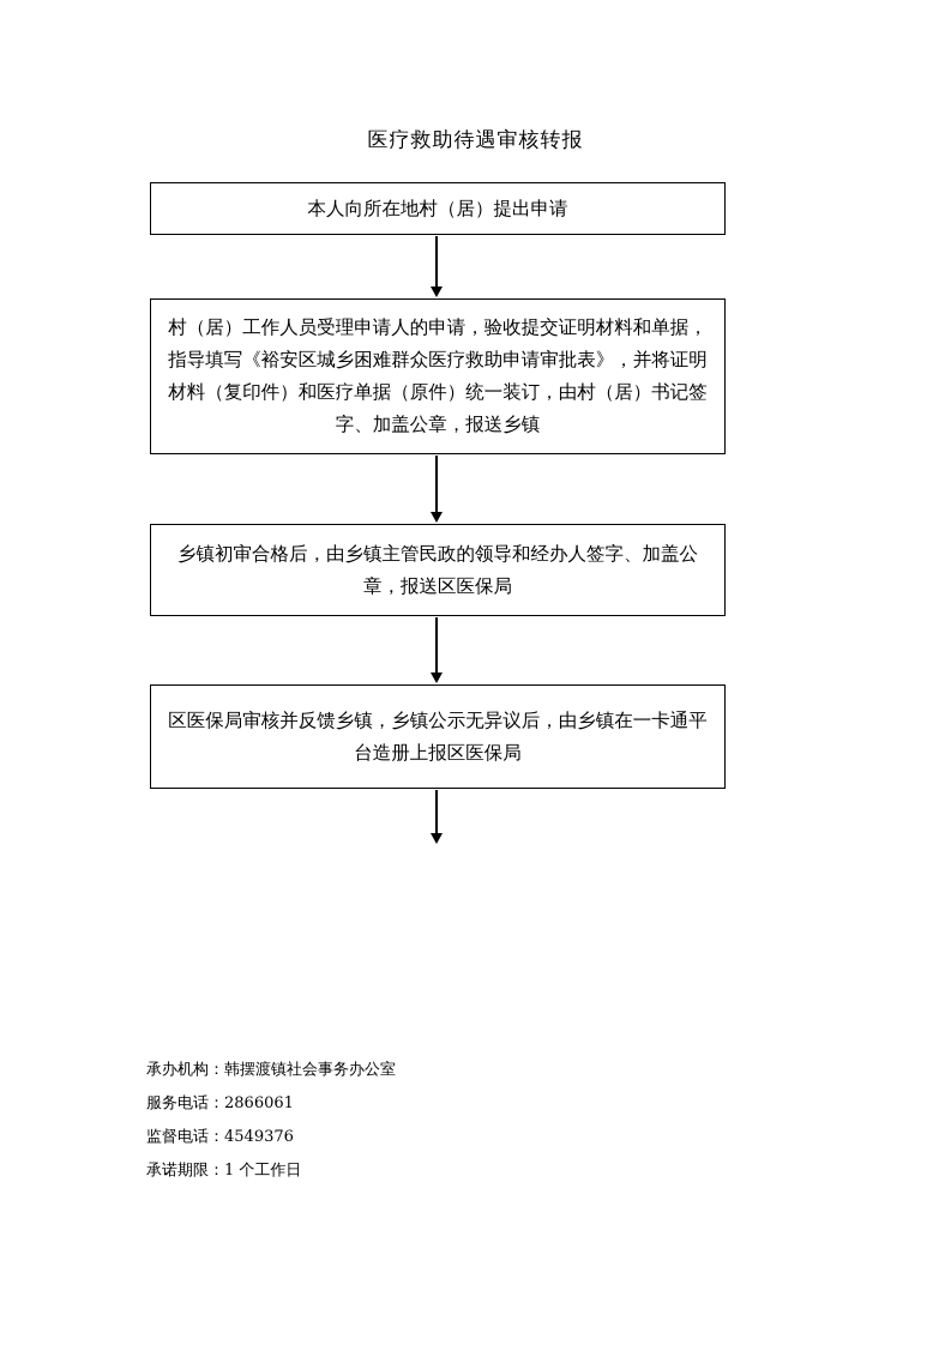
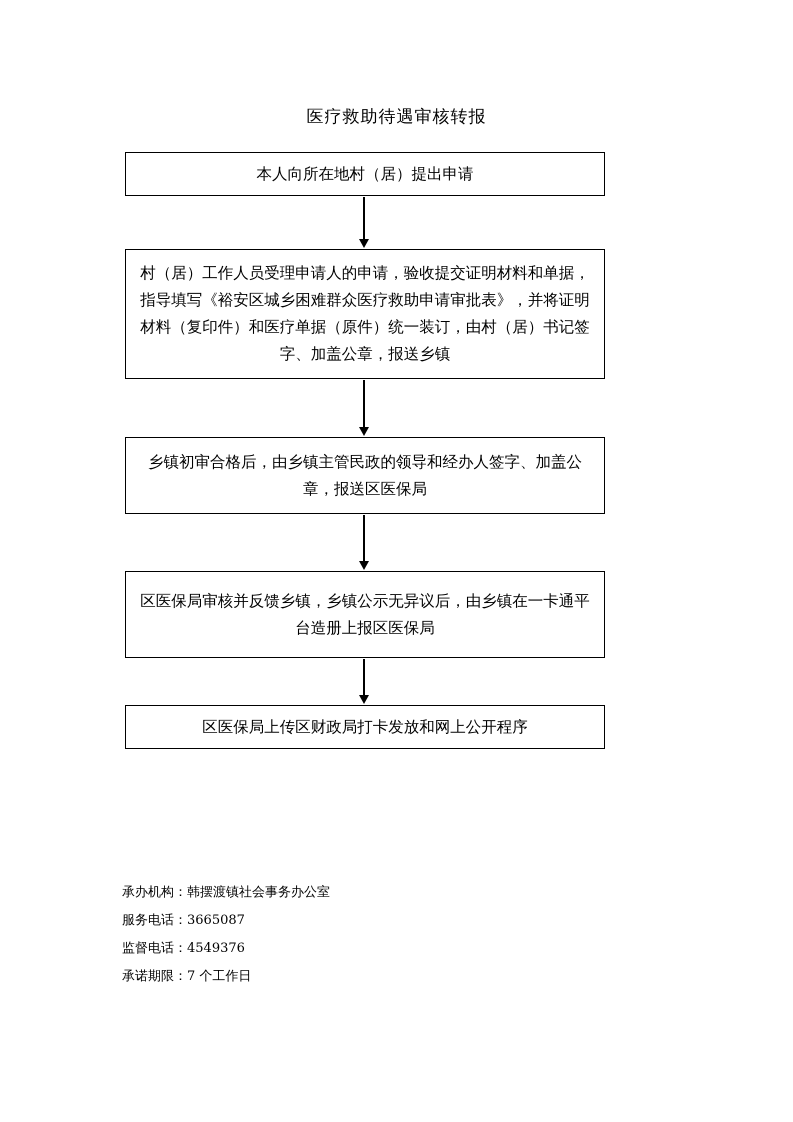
  医疗救助待遇审核转报
  本人向所在地村（居）提出申请
  村（居）工作人员受理申请人的申请，验收提交证明材料和单据，指导填写《裕安区城乡困难群众医疗救助申请审批表》，并将证明材料（复印件）和医疗单据（原件）统一装订，由村（居）书记签字、加盖公章，报送乡镇
  乡镇初审合格后，由乡镇主管民政的领导和经办人签字、加盖公章，报送区医保局
  区医保局审核并反馈乡镇，乡镇公示无异议后，由乡镇在一卡通平台造册上报区医保局
+ 区医保局上传区财政局打卡发放和网上公开程序
  承办机构：韩摆渡镇社会事务办公室
- 服务电话：2866061
+ 服务电话：3665087
  监督电话：4549376
- 承诺期限：1 个工作日
+ 承诺期限：7 个工作日
